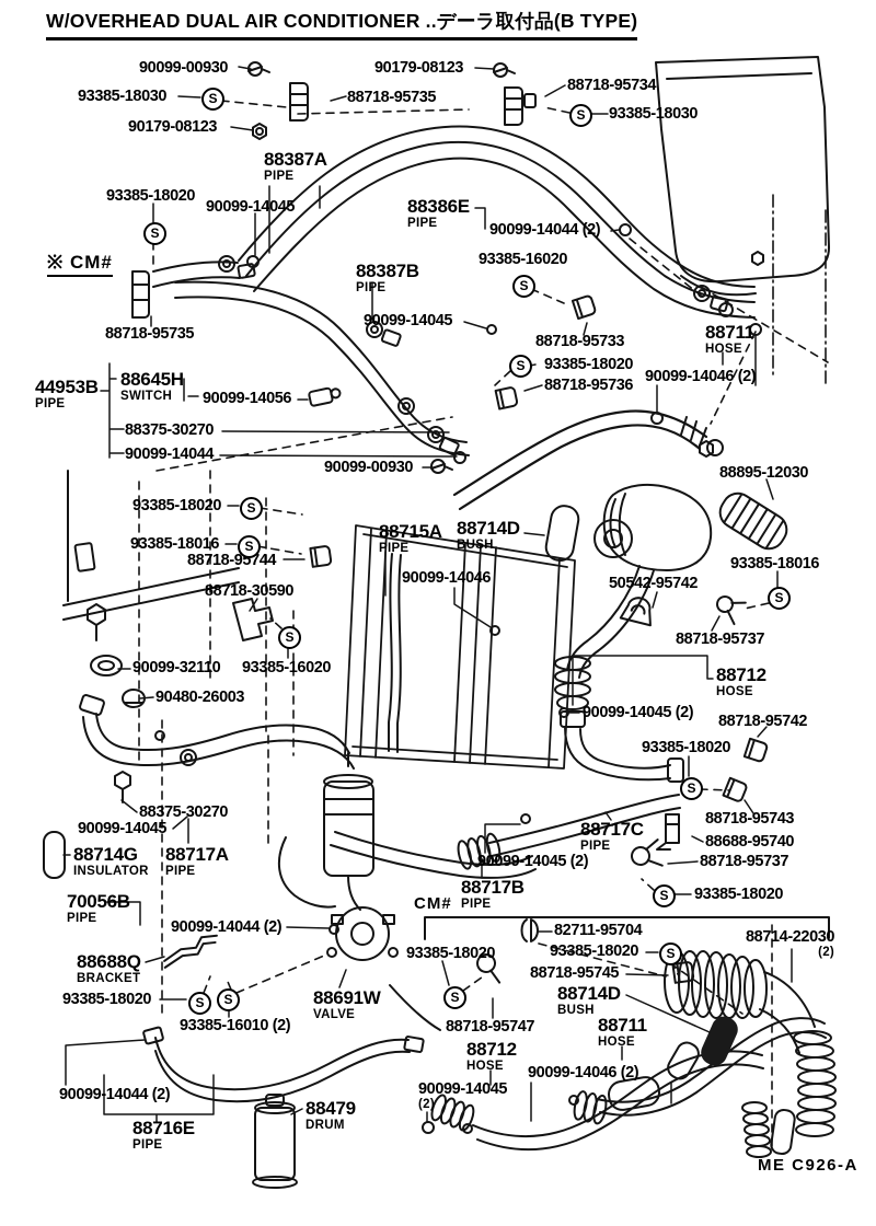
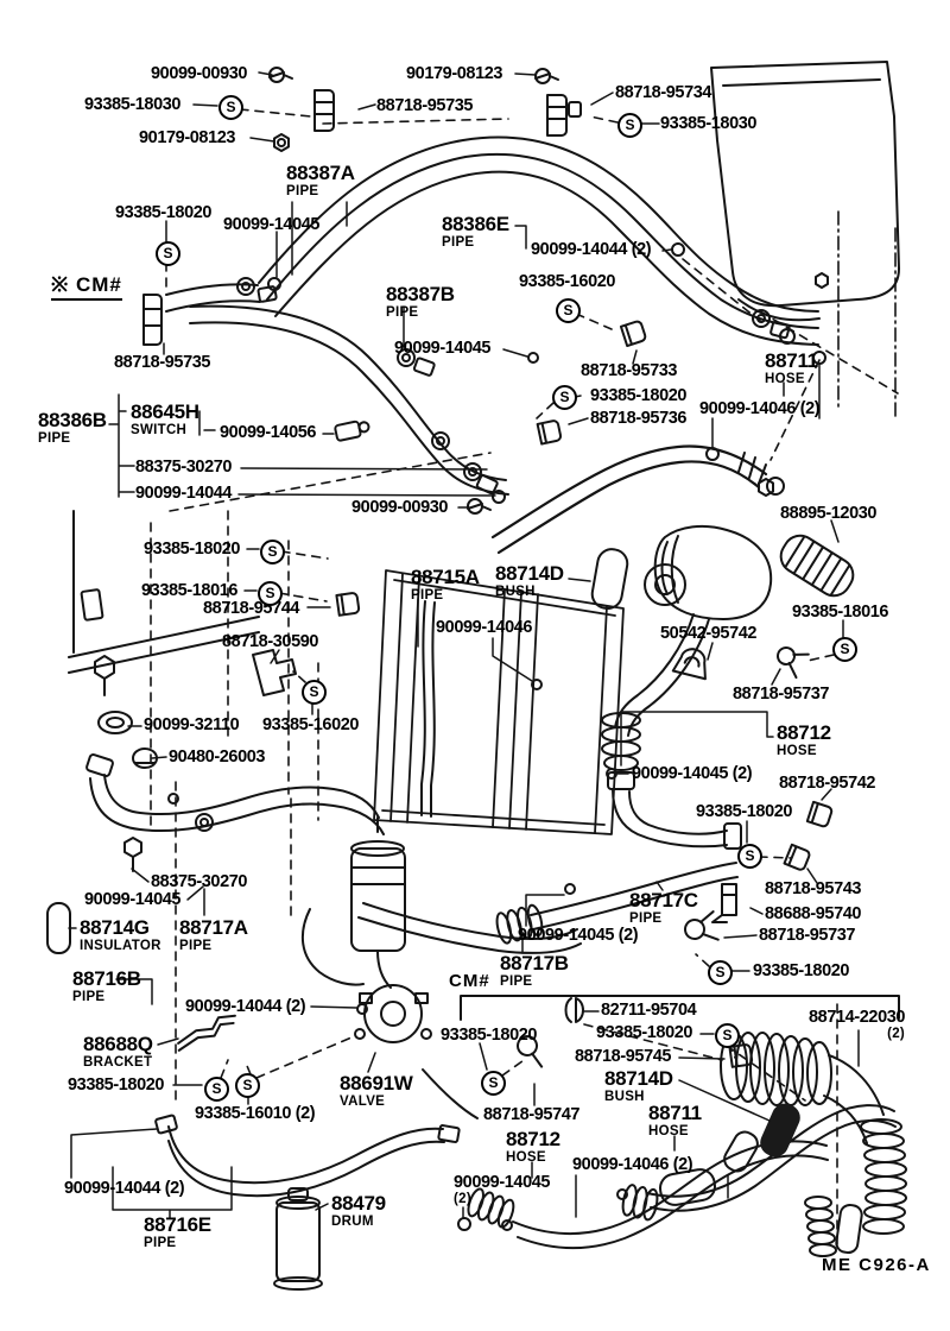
- W/OVERHEAD DUAL AIR CONDITIONER ..デーラ取付品(B TYPE)
  ※ CM#
  CM#
  ME C926-A
  90099-00930
  93385-18030
  90179-08123
  88718-95735
  90179-08123
  88718-95734
  93385-18030
  88387A
  PIPE
  93385-18020
  90099-14045
  88386E
  PIPE
  90099-14044 (2)
  88387B
  PIPE
  93385-16020
  90099-14045
  88718-95735
  88718-95733
  88711
  HOSE
  93385-18020
  88718-95736
  90099-14046 (2)
- 44953B
+ 88386B
  PIPE
  88645H
  SWITCH
  90099-14056
  88375-30270
  90099-14044
  90099-00930
  93385-18020
  93385-18016
  88715A
  PIPE
  88714D
  BUSH
  88718-95744
  88718-30590
  90099-14046
  50542-95742
  93385-18016
  88895-12030
  88718-95737
  88712
  HOSE
  90099-32110
  93385-16020
  90480-26003
  90099-14045 (2)
  88718-95742
  93385-18020
  88718-95743
  88688-95740
  88718-95737
  93385-18020
  88717C
  PIPE
  90099-14045 (2)
  88717B
  PIPE
  88375-30270
  90099-14045
  88714G
  INSULATOR
  88717A
  PIPE
- 70056B
+ 88716B
  PIPE
  90099-14044 (2)
  88688Q
  BRACKET
  93385-18020
  93385-16010 (2)
  88691W
  VALVE
  90099-14044 (2)
  88716E
  PIPE
  88479
  DRUM
  90099-14045
  (2)
  82711-95704
  93385-18020
  88718-95745
  88714D
  BUSH
  88711
  HOSE
  88712
  HOSE
  88718-95747
  93385-18020
  90099-14046 (2)
  88714-22030
  (2)
  S
  S
  S
  S
  S
  S
  S
  S
  S
  S
  S
  S
  S
  S
  S
